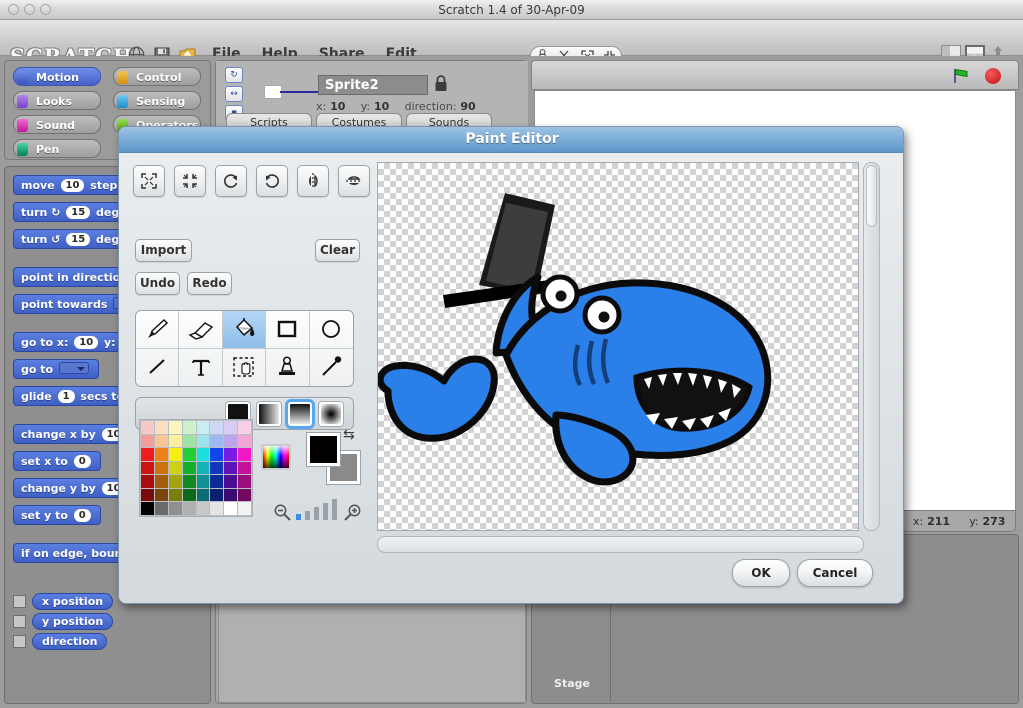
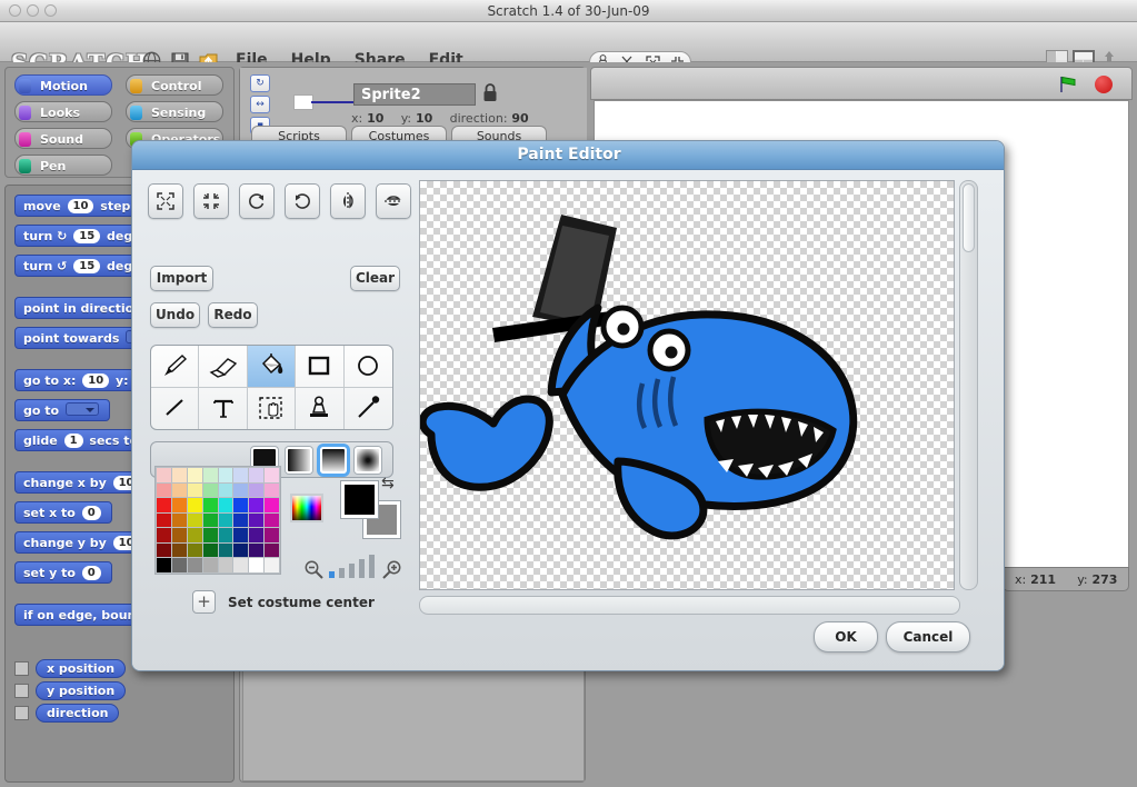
- Scratch 1.4 of 30-Apr-09
+ Scratch 1.4 of 30-Jun-09
  File
  Help
  Share
  Edit
  Motion
  Control
  Looks
  Sensing
  Sound
  Pen
  move 10 step
  turn ↻ 15 deg
  turn ↺ 15 deg
  point in directio
  point towards
  go to x: 10 y:
  go to
  glide 1 secs t
  change x by 1
  set x to 0
  change y by 1
  set y to 0
  if on edge, bou
  x position
  y position
  direction
  ↻
  ↔
  Sprite2
  x: 10 y: 10 direction: 90
  Scripts
  Costumes
  Sounds
  x: 211 y: 273
- Stage
  Paint Editor
  Import
  Clear
  Undo
  Redo
  ⇆
+ +
+ Set costume center
  OK
  Cancel
